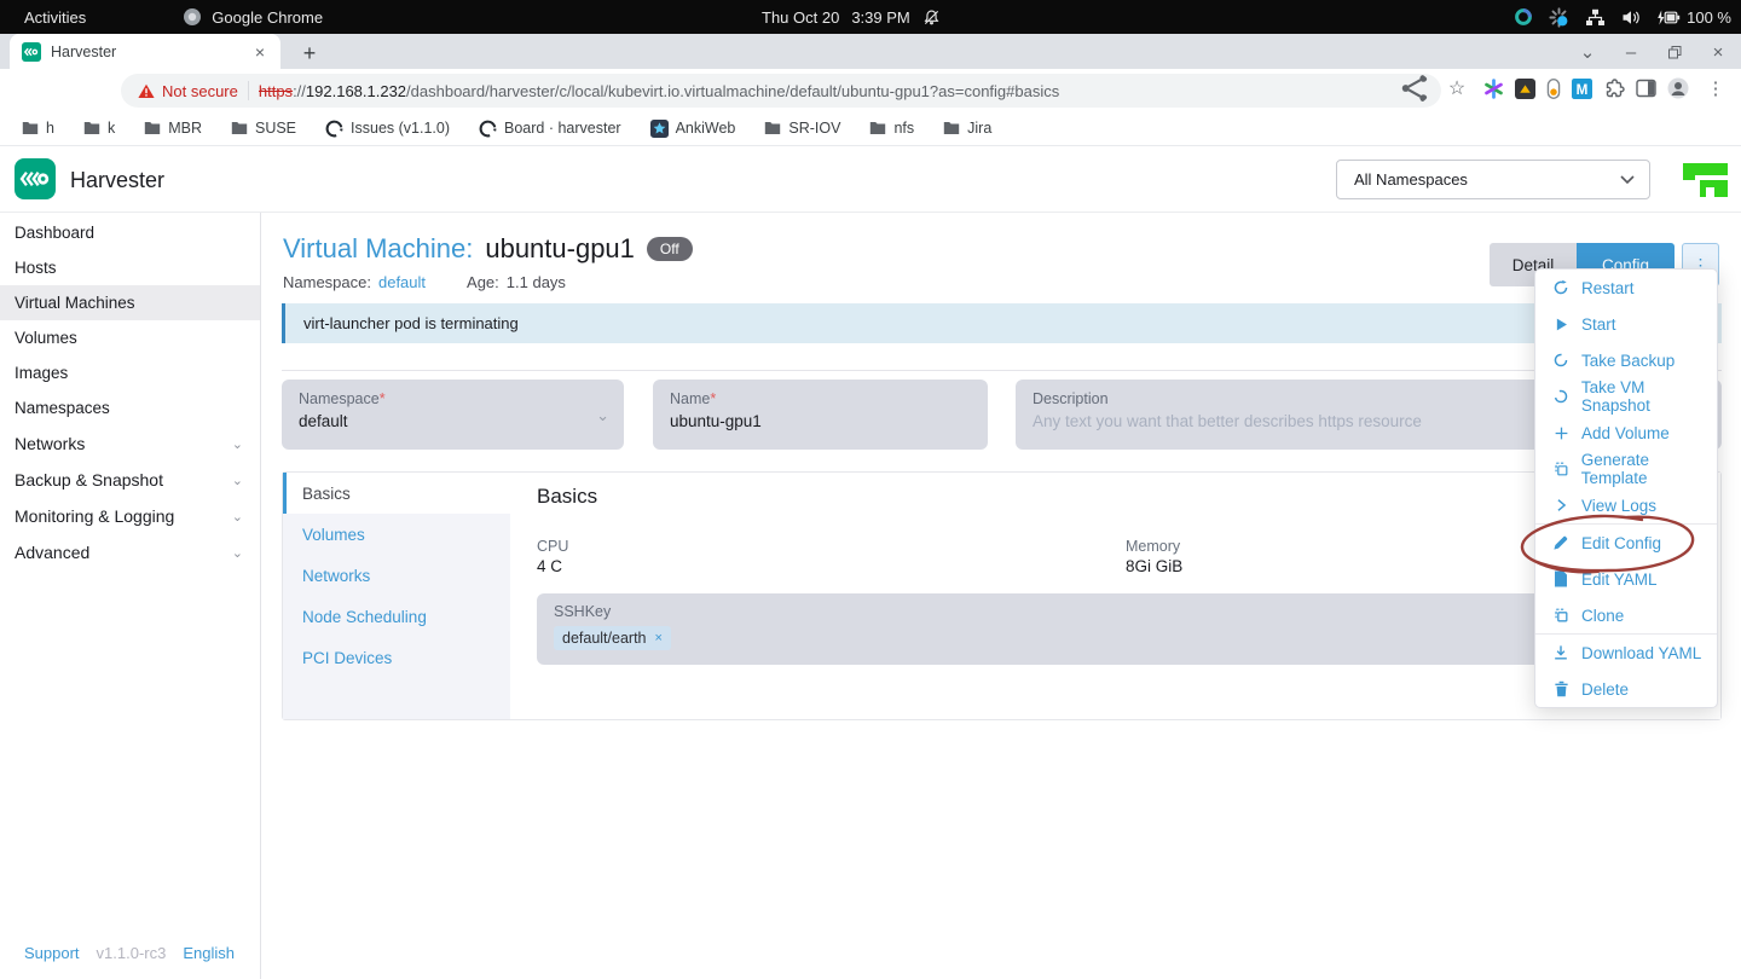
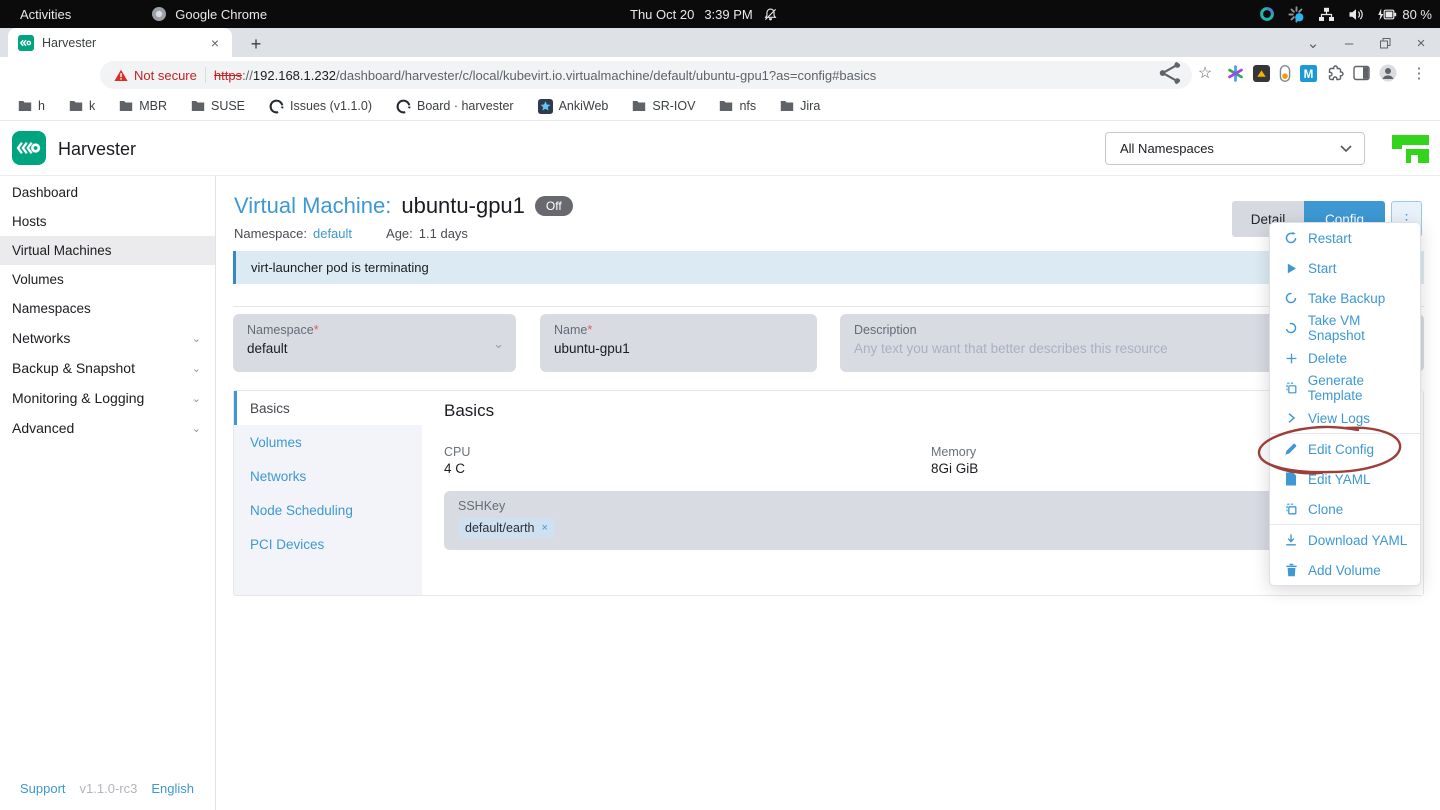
  Activities
  Google Chrome
  Thu Oct 20
  3:39 PM
- 100 %
+ 80 %
  Harvester
  ×
  +
  ⌄
  –
  ×
  Not secure
  https://192.168.1.232/dashboard/harvester/c/local/kubevirt.io.virtualmachine/default/ubuntu-gpu1?as=config#basics
  ☆
  M
  ⋮
  h
  k
  MBR
  SUSE
  Issues (v1.1.0)
  Board · harvester
  AnkiWeb
  SR-IOV
  nfs
  Jira
  Harvester
  All Namespaces
  Dashboard
  Hosts
  Virtual Machines
  Volumes
- Images
  Namespaces
  Networks
  ⌄
  Backup & Snapshot
  ⌄
  Monitoring & Logging
  ⌄
  Advanced
  ⌄
  Support
  v1.1.0-rc3
  English
  Virtual Machine:
  ubuntu-gpu1
  Off
  Namespace:
  default
  Age:
  1.1 days
  Detail
  Config
  ⋮
  virt-launcher pod is terminating
  Namespace*
  default
  ⌄
  Name*
  ubuntu-gpu1
  Description
- Any text you want that better describes https resource
+ Any text you want that better describes this resource
  Basics
  Volumes
  Networks
  Node Scheduling
  PCI Devices
  Basics
  CPU
  4 C
  Memory
  8Gi GiB
  SSHKey
  default/earth
  ×
  Restart
  Start
  Take Backup
  Take VM Snapshot
- Add Volume
+ Delete
  Generate Template
  View Logs
  Edit Config
  Edit YAML
  Clone
  Download YAML
- Delete
+ Add Volume
